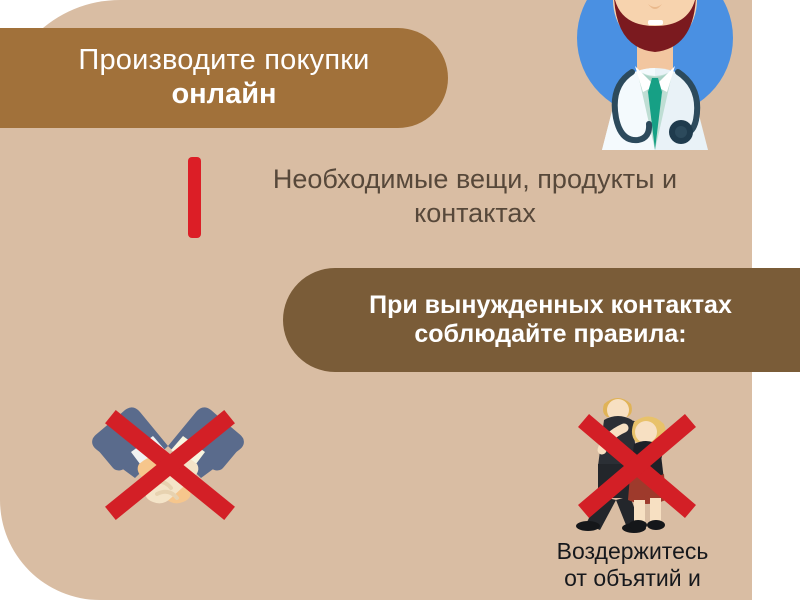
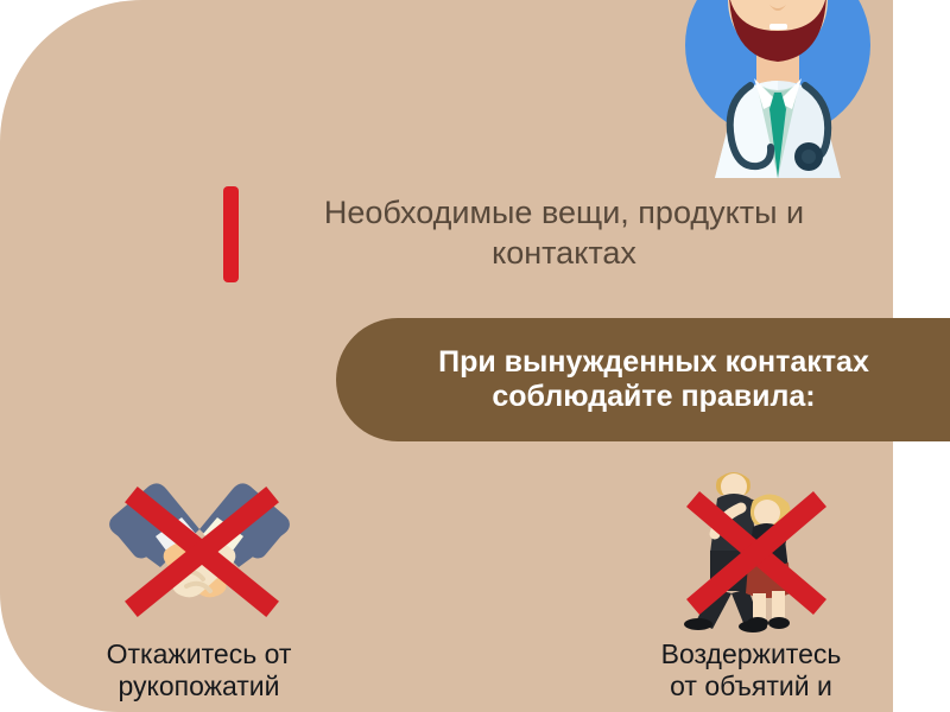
- Производите покупки
- онлайн
  Необходимые вещи, продукты и контактах
  При вынужденных контактах
  соблюдайте правила:
+ Откажитесь от
+ рукопожатий
  Воздержитесь
  от объятий и
